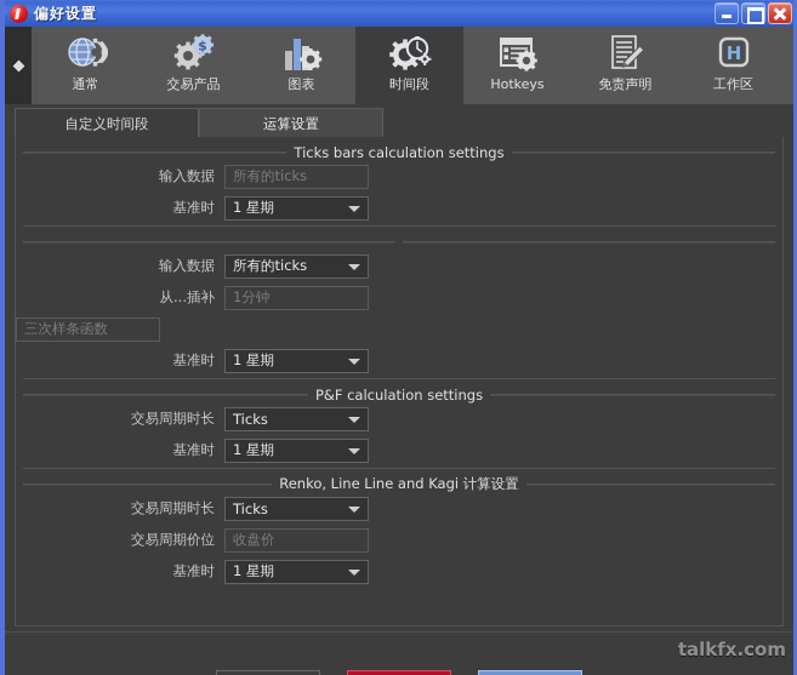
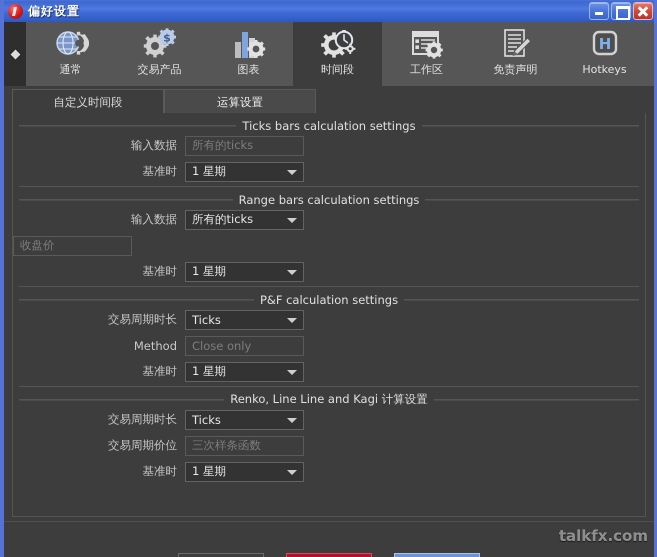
  偏好设置
  通常
  $
  交易产品
  图表
  时间段
- Hotkeys
+ 工作区
  免责声明
  H
- 工作区
+ Hotkeys
  自定义时间段
  运算设置
  Ticks bars calculation settings
  输入数据
  所有的ticks
  基准时
  1 星期
+ Range bars calculation settings
  输入数据
  所有的ticks
- 从...插补
- 1分钟
- 三次样条函数
+ 收盘价
  基准时
  1 星期
  P&F calculation settings
  交易周期时长
  Ticks
+ Method
+ Close only
  基准时
  1 星期
  Renko, Line Line and Kagi 计算设置
  交易周期时长
  Ticks
  交易周期价位
- 收盘价
+ 三次样条函数
  基准时
  1 星期
  talkfx.com
